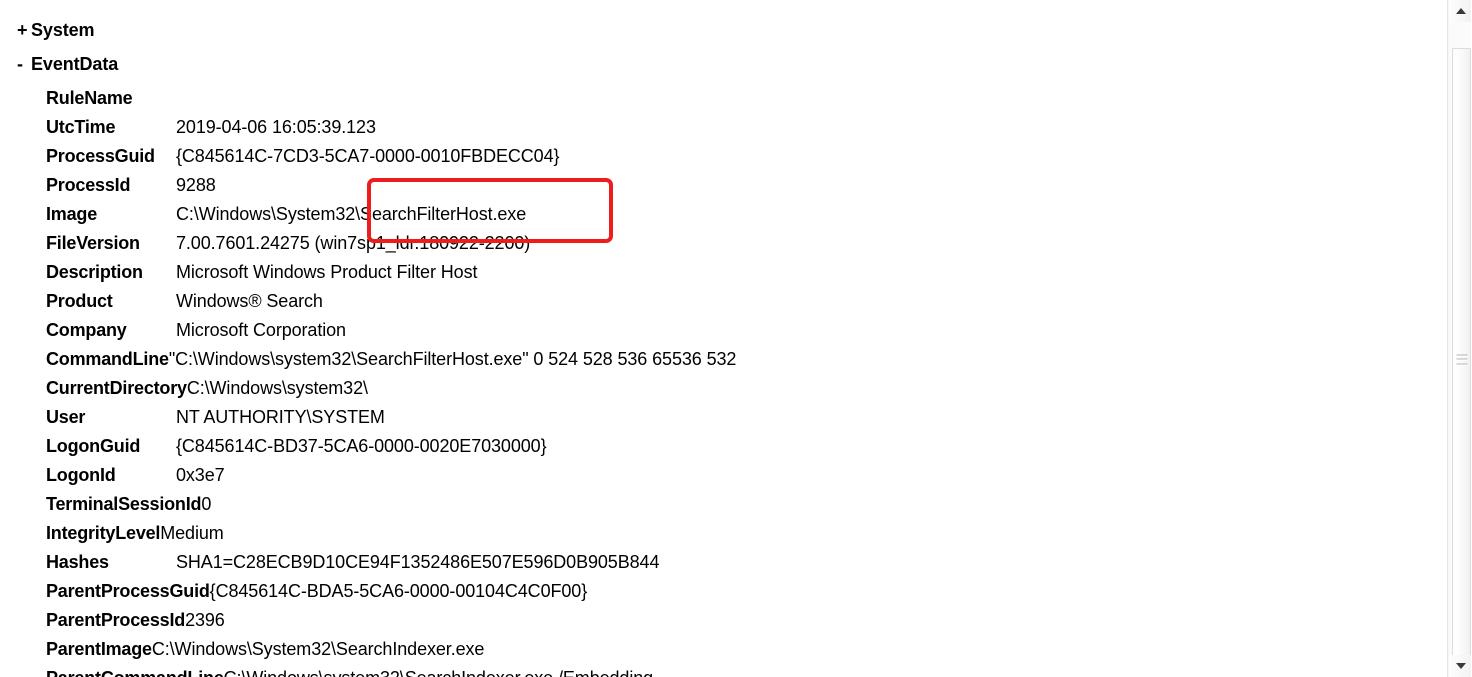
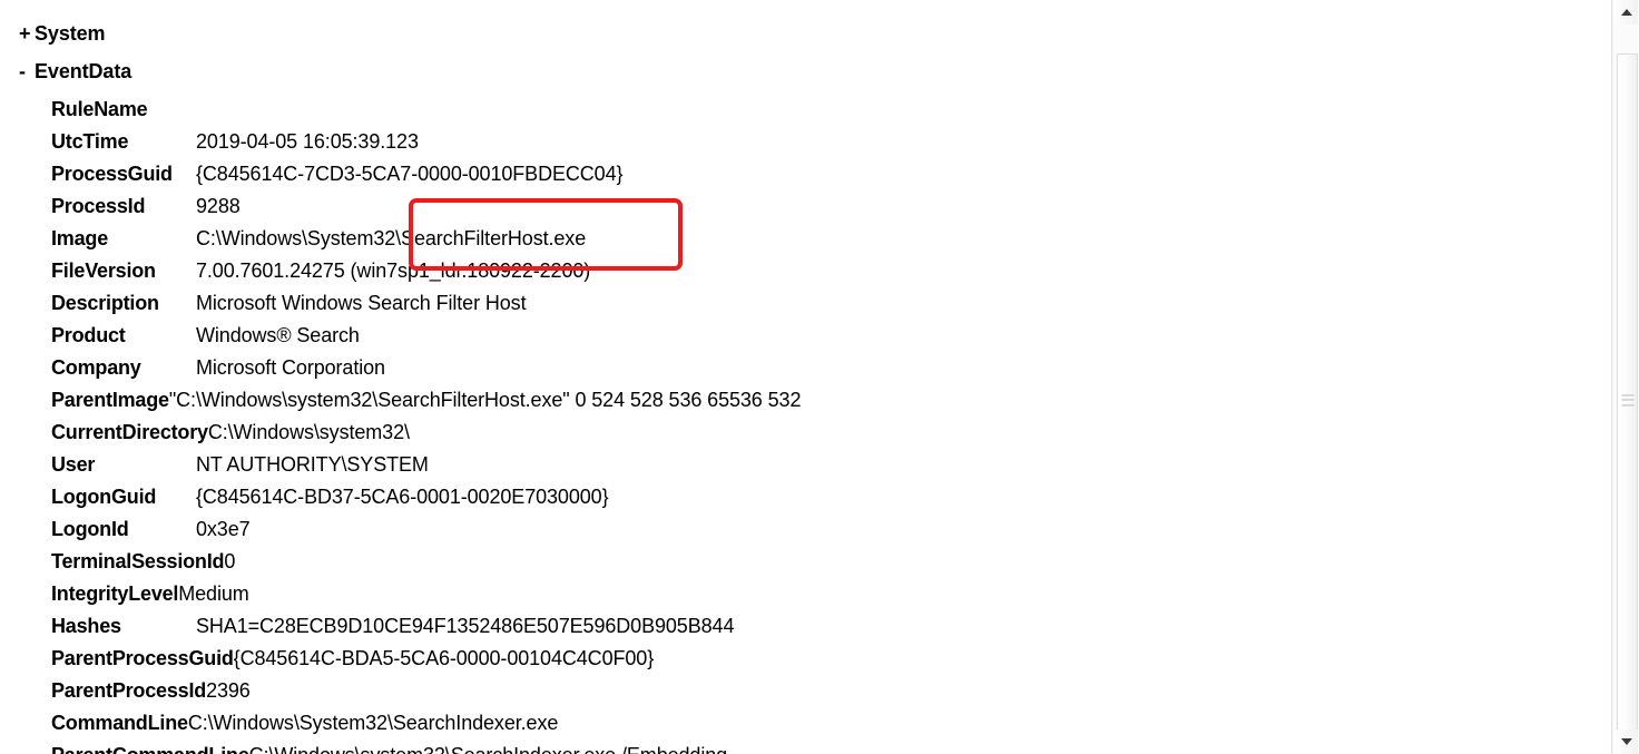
  + System
  - EventData
  RuleName
- UtcTime 2019-04-06 16:05:39.123
+ UtcTime 2019-04-05 16:05:39.123
  ProcessGuid {C845614C-7CD3-5CA7-0000-0010FBDECC04}
  ProcessId 9288
  Image C:\Windows\System32\SearchFilterHost.exe
  FileVersion 7.00.7601.24275 (win7sp1_ldr.180922-2200)
- Description Microsoft Windows Product Filter Host
+ Description Microsoft Windows Search Filter Host
  Product Windows® Search
  Company Microsoft Corporation
- CommandLine"C:\Windows\system32\SearchFilterHost.exe" 0 524 528 536 65536 532
+ ParentImage"C:\Windows\system32\SearchFilterHost.exe" 0 524 528 536 65536 532
  CurrentDirectoryC:\Windows\system32\
  User NT AUTHORITY\SYSTEM
- LogonGuid {C845614C-BD37-5CA6-0000-0020E7030000}
+ LogonGuid {C845614C-BD37-5CA6-0001-0020E7030000}
  LogonId 0x3e7
  TerminalSessionId0
  IntegrityLevelMedium
  Hashes SHA1=C28ECB9D10CE94F1352486E507E596D0B905B844
  ParentProcessGuid{C845614C-BDA5-5CA6-0000-00104C4C0F00}
  ParentProcessId2396
- ParentImageC:\Windows\System32\SearchIndexer.exe
+ CommandLineC:\Windows\System32\SearchIndexer.exe
